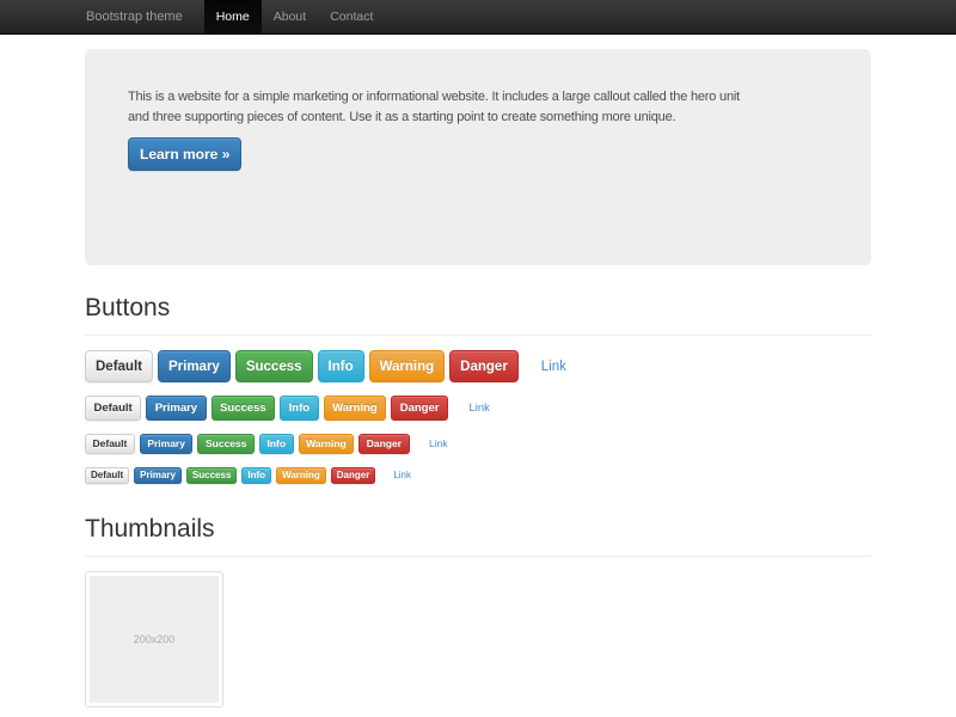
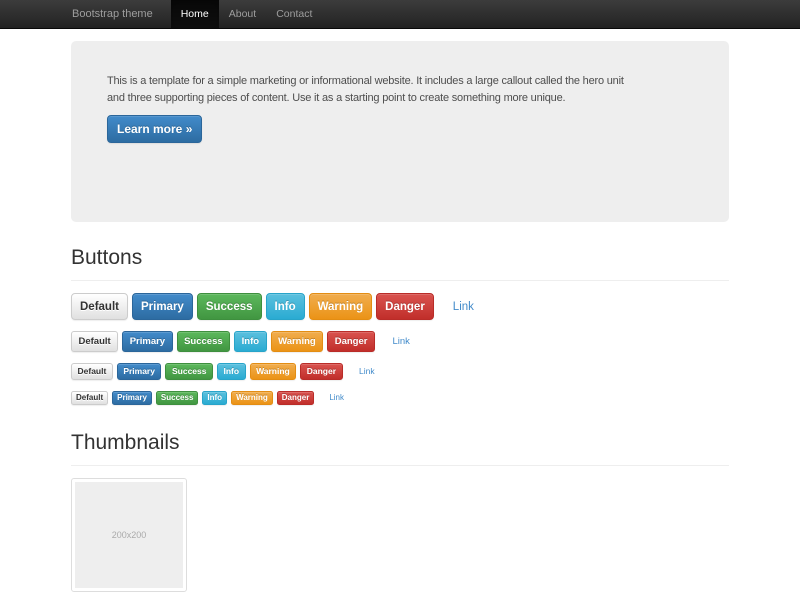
  Bootstrap theme
  Home
  About
  Contact
- This is a website for a simple marketing or informational website. It includes a large callout called the hero unit
+ This is a template for a simple marketing or informational website. It includes a large callout called the hero unit
  and three supporting pieces of content. Use it as a starting point to create something more unique.
  Learn more »
  Buttons
  Default
  Primary
  Success
  Info
  Warning
  Danger
  Link
  Default
  Primary
  Success
  Info
  Warning
  Danger
  Link
  Default
  Primary
  Success
  Info
  Warning
  Danger
  Link
  Default
  Primary
  Success
  Info
  Warning
  Danger
  Link
  Thumbnails
  200x200
